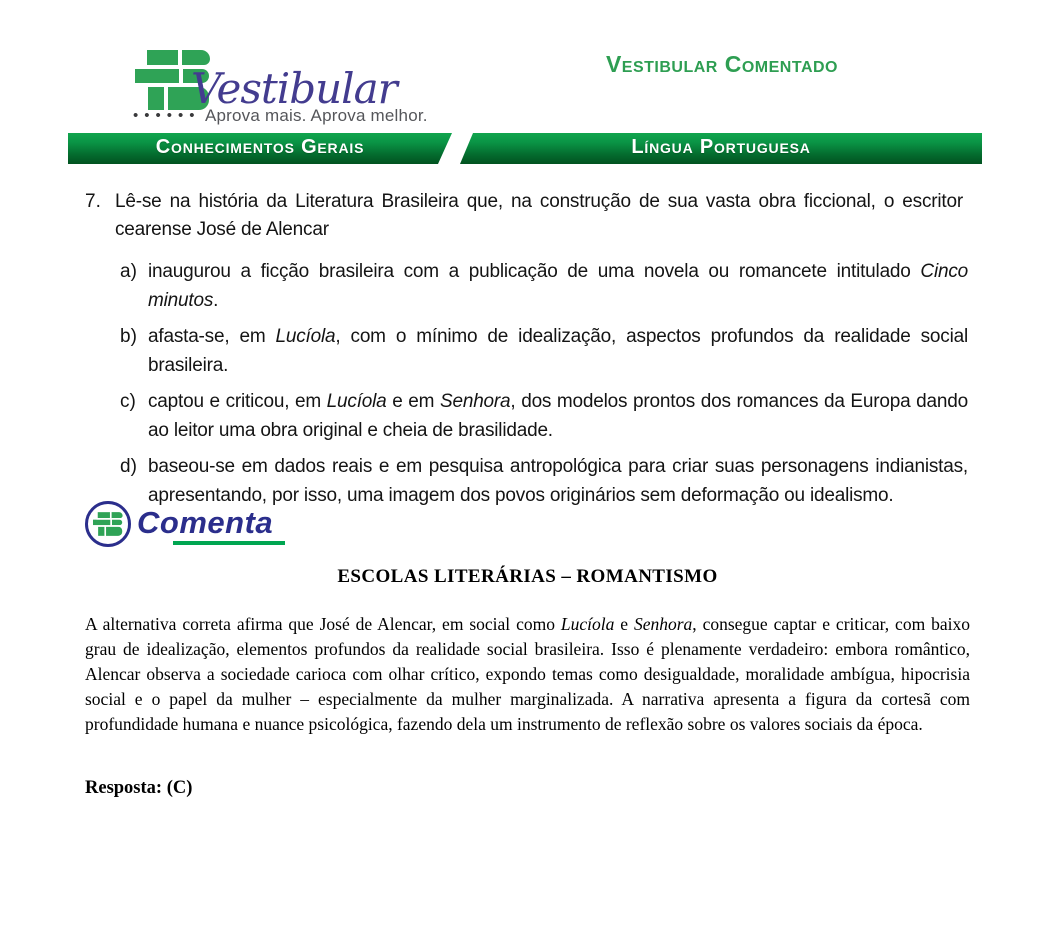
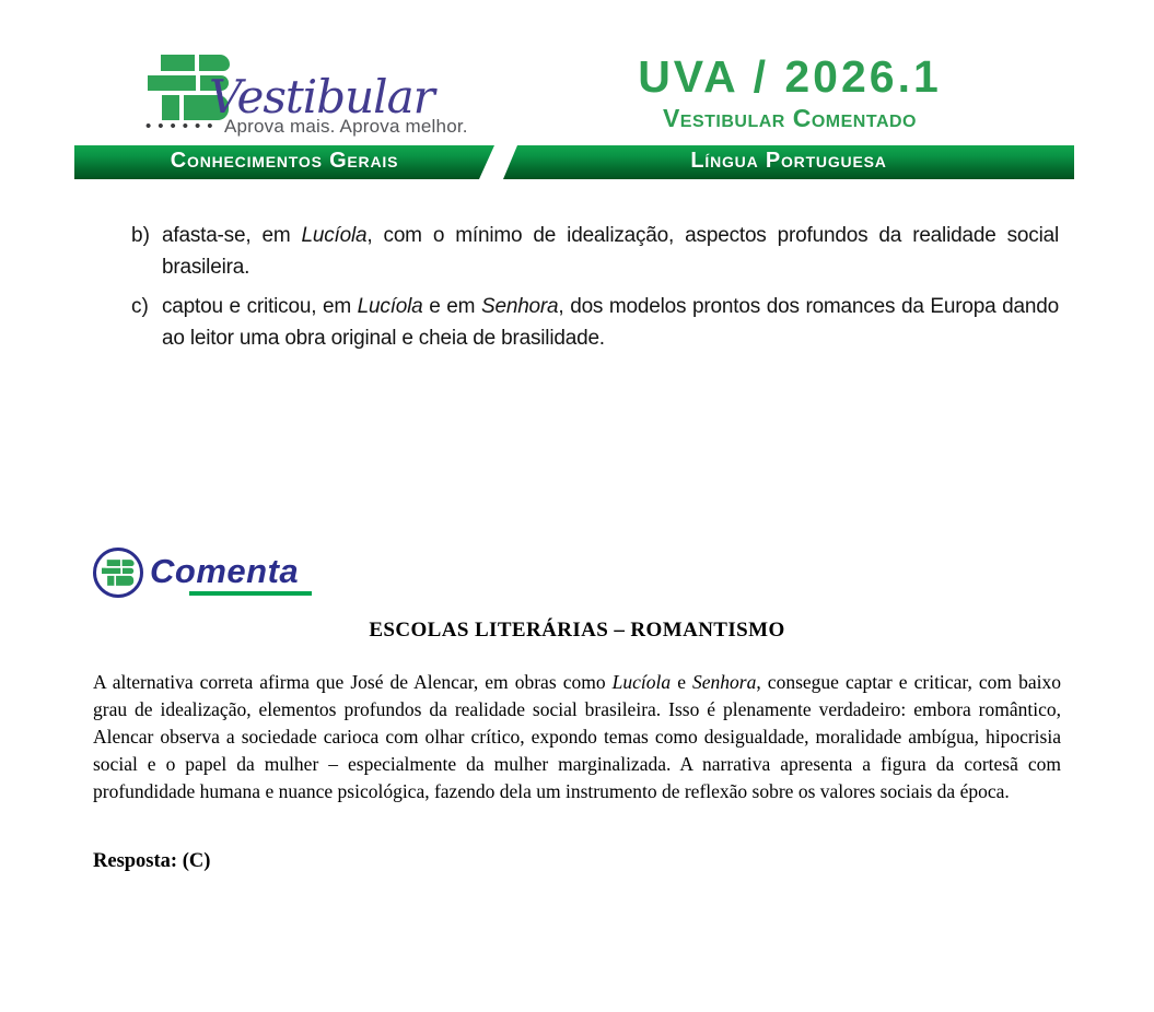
  Vestibular
  •••••• Aprova mais. Aprova melhor.
+ UVA / 2026.1
  Vestibular Comentado
  Conhecimentos Gerais
  Língua Portuguesa
- 7.
- Lê-se na história da Literatura Brasileira que, na construção de sua vasta obra ficcional, o escritor cearense José de Alencar
- a)
- inaugurou a ficção brasileira com a publicação de uma novela ou romancete intitulado Cinco minutos.
  b)
  afasta-se, em Lucíola, com o mínimo de idealização, aspectos profundos da realidade social brasileira.
  c)
  captou e criticou, em Lucíola e em Senhora, dos modelos prontos dos romances da Europa dando ao leitor uma obra original e cheia de brasilidade.
- d)
- baseou-se em dados reais e em pesquisa antropológica para criar suas personagens indianistas, apresentando, por isso, uma imagem dos povos originários sem deformação ou idealismo.
  Comenta
  ESCOLAS LITERÁRIAS – ROMANTISMO
- A alternativa correta afirma que José de Alencar, em social como Lucíola e Senhora, consegue captar e criticar, com baixo grau de idealização, elementos profundos da realidade social brasileira. Isso é plenamente verdadeiro: embora romântico, Alencar observa a sociedade carioca com olhar crítico, expondo temas como desigualdade, moralidade ambígua, hipocrisia social e o papel da mulher – especialmente da mulher marginalizada. A narrativa apresenta a figura da cortesã com profundidade humana e nuance psicológica, fazendo dela um instrumento de reflexão sobre os valores sociais da época.
+ A alternativa correta afirma que José de Alencar, em obras como Lucíola e Senhora, consegue captar e criticar, com baixo grau de idealização, elementos profundos da realidade social brasileira. Isso é plenamente verdadeiro: embora romântico, Alencar observa a sociedade carioca com olhar crítico, expondo temas como desigualdade, moralidade ambígua, hipocrisia social e o papel da mulher – especialmente da mulher marginalizada. A narrativa apresenta a figura da cortesã com profundidade humana e nuance psicológica, fazendo dela um instrumento de reflexão sobre os valores sociais da época.
  Resposta: (C)
